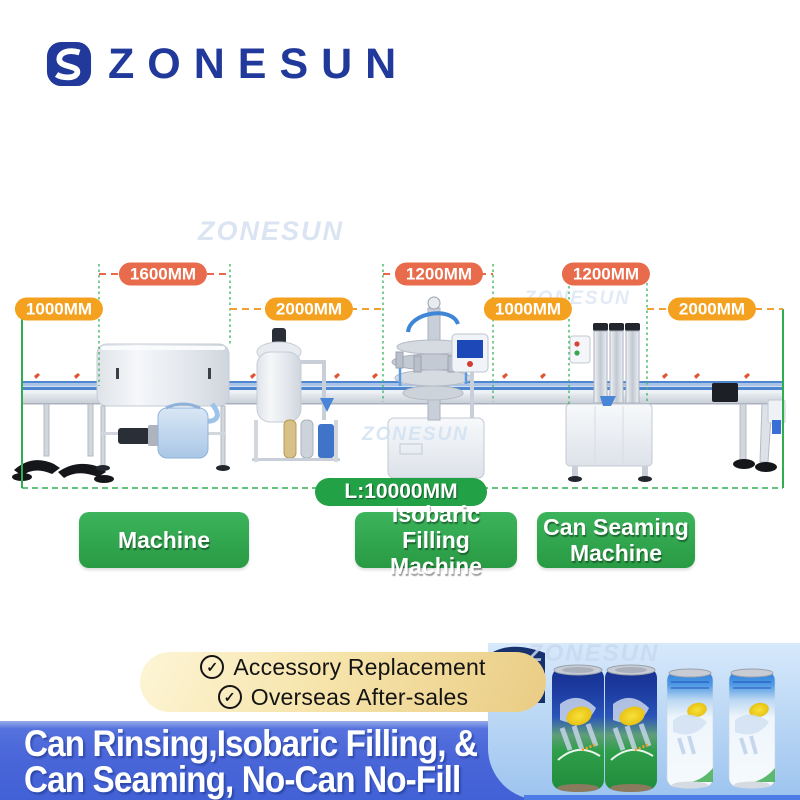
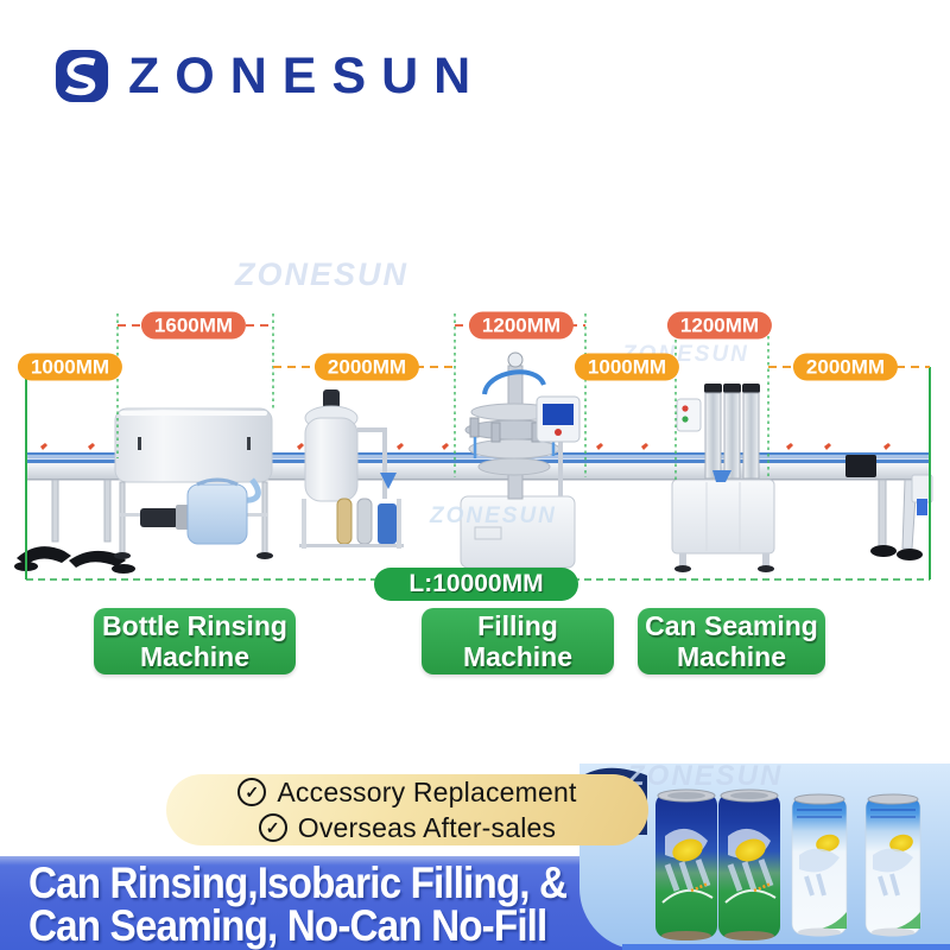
  ZONESUN
  ZONESUN
  ZONESUN
  1000MM
  1600MM
  2000MM
  1200MM
  1000MM
  1200MM
  2000MM
  L:10000MM
+ Bottle Rinsing
  Machine
- Isobaric
  Filling Machine
  Can Seaming
  Machine
  Can Rinsing,Isobaric Filling, &
  Can Seaming, No-Can No-Fill
  ZONESUN
  ✓
  Accessory Replacement
  ✓
  Overseas After-sales
